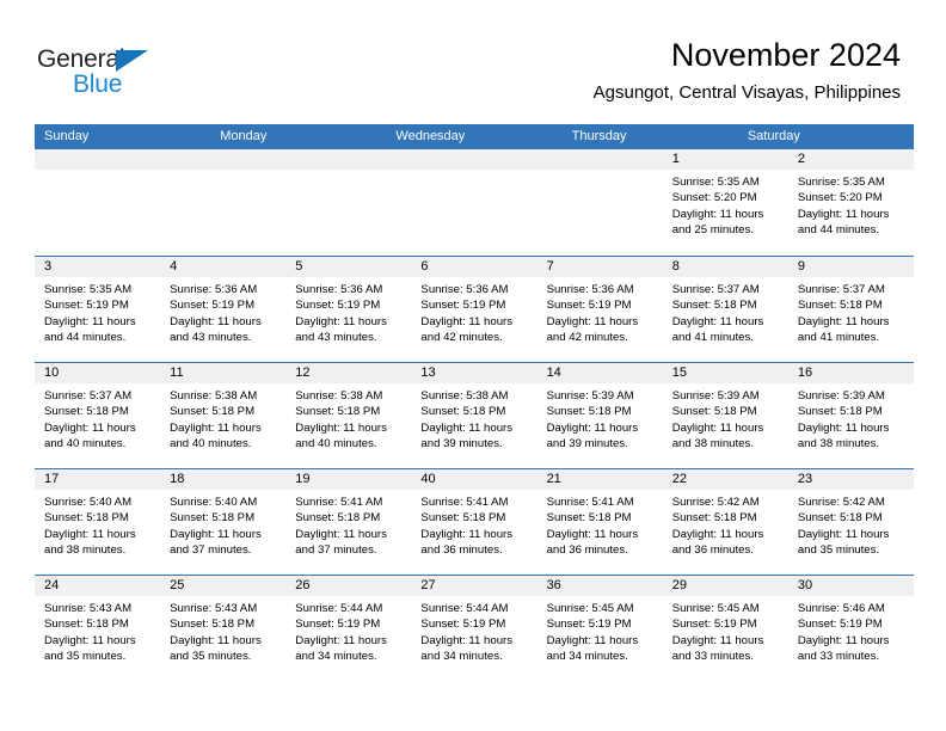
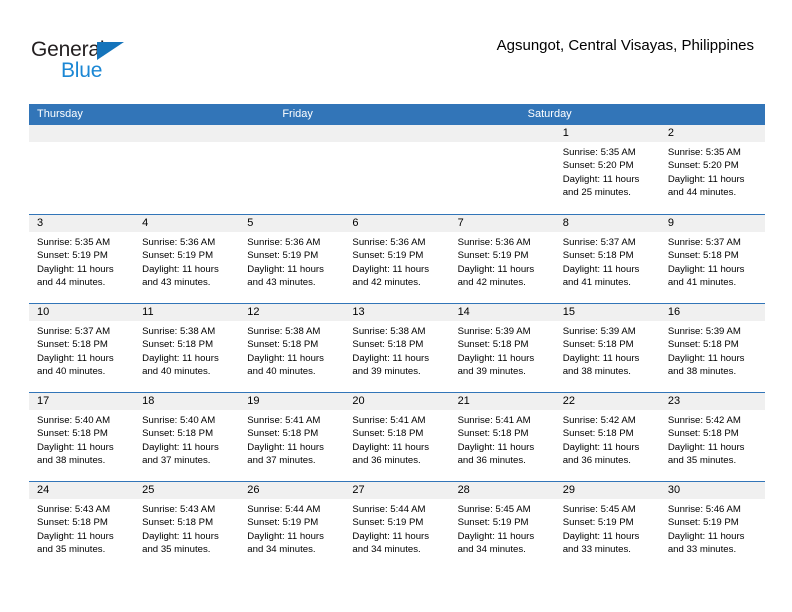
  General
  Blue
- November 2024
  Agsungot, Central Visayas, Philippines
- Sunday
- Monday
- Wednesday
  Thursday
+ Friday
  Saturday
  1
  Sunrise: 5:35 AM
  Sunset: 5:20 PM
  Daylight: 11 hours and 25 minutes.
  2
  Sunrise: 5:35 AM
  Sunset: 5:20 PM
  Daylight: 11 hours and 44 minutes.
  3
  Sunrise: 5:35 AM
  Sunset: 5:19 PM
  Daylight: 11 hours and 44 minutes.
  4
  Sunrise: 5:36 AM
  Sunset: 5:19 PM
  Daylight: 11 hours and 43 minutes.
  5
  Sunrise: 5:36 AM
  Sunset: 5:19 PM
  Daylight: 11 hours and 43 minutes.
  6
  Sunrise: 5:36 AM
  Sunset: 5:19 PM
  Daylight: 11 hours and 42 minutes.
  7
  Sunrise: 5:36 AM
  Sunset: 5:19 PM
  Daylight: 11 hours and 42 minutes.
  8
  Sunrise: 5:37 AM
  Sunset: 5:18 PM
  Daylight: 11 hours and 41 minutes.
  9
  Sunrise: 5:37 AM
  Sunset: 5:18 PM
  Daylight: 11 hours and 41 minutes.
  10
  Sunrise: 5:37 AM
  Sunset: 5:18 PM
  Daylight: 11 hours and 40 minutes.
  11
  Sunrise: 5:38 AM
  Sunset: 5:18 PM
  Daylight: 11 hours and 40 minutes.
  12
  Sunrise: 5:38 AM
  Sunset: 5:18 PM
  Daylight: 11 hours and 40 minutes.
  13
  Sunrise: 5:38 AM
  Sunset: 5:18 PM
  Daylight: 11 hours and 39 minutes.
  14
  Sunrise: 5:39 AM
  Sunset: 5:18 PM
  Daylight: 11 hours and 39 minutes.
  15
  Sunrise: 5:39 AM
  Sunset: 5:18 PM
  Daylight: 11 hours and 38 minutes.
  16
  Sunrise: 5:39 AM
  Sunset: 5:18 PM
  Daylight: 11 hours and 38 minutes.
  17
  Sunrise: 5:40 AM
  Sunset: 5:18 PM
  Daylight: 11 hours and 38 minutes.
  18
  Sunrise: 5:40 AM
  Sunset: 5:18 PM
  Daylight: 11 hours and 37 minutes.
  19
  Sunrise: 5:41 AM
  Sunset: 5:18 PM
  Daylight: 11 hours and 37 minutes.
- 40
+ 20
  Sunrise: 5:41 AM
  Sunset: 5:18 PM
  Daylight: 11 hours and 36 minutes.
  21
  Sunrise: 5:41 AM
  Sunset: 5:18 PM
  Daylight: 11 hours and 36 minutes.
  22
  Sunrise: 5:42 AM
  Sunset: 5:18 PM
  Daylight: 11 hours and 36 minutes.
  23
  Sunrise: 5:42 AM
  Sunset: 5:18 PM
  Daylight: 11 hours and 35 minutes.
  24
  Sunrise: 5:43 AM
  Sunset: 5:18 PM
  Daylight: 11 hours and 35 minutes.
  25
  Sunrise: 5:43 AM
  Sunset: 5:18 PM
  Daylight: 11 hours and 35 minutes.
  26
  Sunrise: 5:44 AM
  Sunset: 5:19 PM
  Daylight: 11 hours and 34 minutes.
  27
  Sunrise: 5:44 AM
  Sunset: 5:19 PM
  Daylight: 11 hours and 34 minutes.
- 36
+ 28
  Sunrise: 5:45 AM
  Sunset: 5:19 PM
  Daylight: 11 hours and 34 minutes.
  29
  Sunrise: 5:45 AM
  Sunset: 5:19 PM
  Daylight: 11 hours and 33 minutes.
  30
  Sunrise: 5:46 AM
  Sunset: 5:19 PM
  Daylight: 11 hours and 33 minutes.
